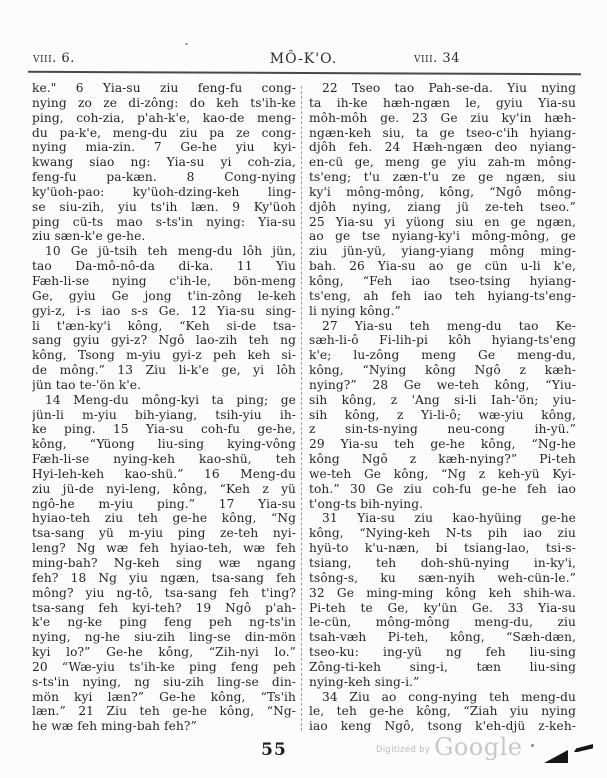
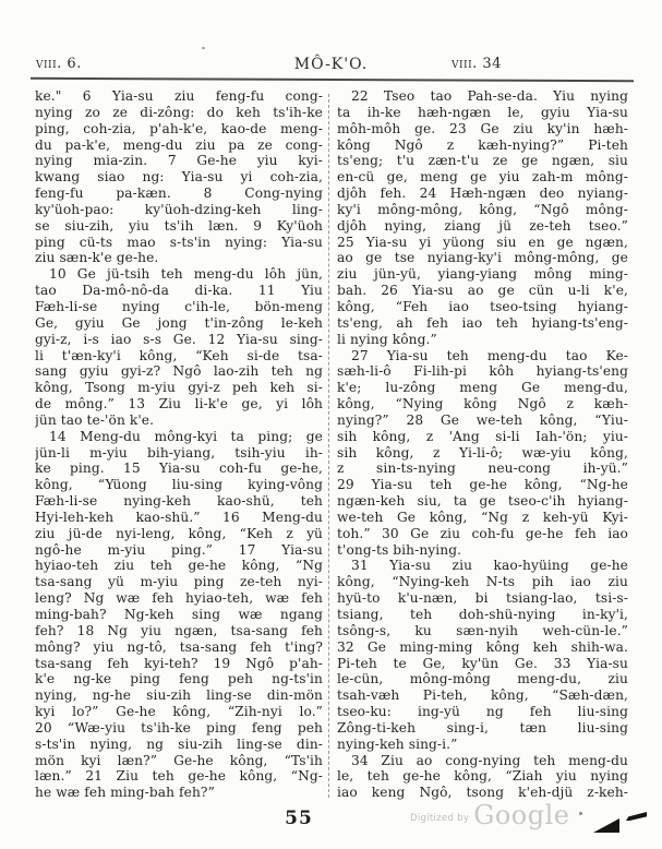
  viii. 6.
  MÔ-K'O.
  viii. 34
  ke." 6 Yia-su ziu feng-fu cong-
  nying zo ze di-zông: do keh ts'ih-ke
  ping, coh-zia, p'ah-k'e, kao-de meng-
  du pa-k'e, meng-du ziu pa ze cong-
  nying mia-zin. 7 Ge-he yiu kyi-
  kwang siao ng: Yia-su yi coh-zia,
  feng-fu pa-kæn. 8 Cong-nying
  ky'üoh-pao: ky'üoh-dzing-keh ling-
  se siu-zih, yiu ts'ih læn. 9 Ky'üoh
  ping cü-ts mao s-ts'in nying: Yia-su
  ziu sæn-k'e ge-he.
  10 Ge jü-tsih teh meng-du lôh jün,
  tao Da-mô-nô-da di-ka. 11 Yiu
  Fæh-li-se nying c'ih-le, bön-meng
  Ge, gyiu Ge jong t'in-zông le-keh
  gyi-z, i-s iao s-s Ge. 12 Yia-su sing-
  li t'æn-ky'i kông, “Keh si-de tsa-
  sang gyiu gyi-z? Ngô lao-zih teh ng
  kông, Tsong m-yiu gyi-z peh keh si-
  de mông.” 13 Ziu li-k'e ge, yi lôh
  jün tao te-'ön k'e.
  14 Meng-du mông-kyi ta ping; ge
  jün-li m-yiu bih-yiang, tsih-yiu ih-
  ke ping. 15 Yia-su coh-fu ge-he,
  kông, “Yüong liu-sing kying-vông
  Fæh-li-se nying-keh kao-shü, teh
  Hyi-leh-keh kao-shü.” 16 Meng-du
  ziu jü-de nyi-leng, kông, “Keh z yü
  ngô-he m-yiu ping.” 17 Yia-su
  hyiao-teh ziu teh ge-he kông, “Ng
  tsa-sang yü m-yiu ping ze-teh nyi-
  leng? Ng wæ feh hyiao-teh, wæ feh
  ming-bah? Ng-keh sing wæ ngang
  feh? 18 Ng yiu ngæn, tsa-sang feh
  mông? yiu ng-tô, tsa-sang feh t'ing?
  tsa-sang feh kyi-teh? 19 Ngô p'ah-
  k'e ng-ke ping feng peh ng-ts'in
  nying, ng-he siu-zih ling-se din-mön
  kyi lo?” Ge-he kông, “Zih-nyi lo.”
  20 “Wæ-yiu ts'ih-ke ping feng peh
  s-ts'in nying, ng siu-zih ling-se din-
  mön kyi læn?” Ge-he kông, “Ts'ih
  læn.” 21 Ziu teh ge-he kông, “Ng-
  he wæ feh ming-bah feh?”
  22 Tseo tao Pah-se-da. Yiu nying
  ta ih-ke hæh-ngæn le, gyiu Yia-su
  môh-môh ge. 23 Ge ziu ky'in hæh-
- ngæn-keh siu, ta ge tseo-c'ih hyiang-
+ kông Ngô z kæh-nying?” Pi-teh
- djôh feh. 24 Hæh-ngæn deo nyiang-
+ ts'eng; t'u zæn-t'u ze ge ngæn, siu
  en-cü ge, meng ge yiu zah-m mông-
- ts'eng; t'u zæn-t'u ze ge ngæn, siu
+ djôh feh. 24 Hæh-ngæn deo nyiang-
  ky'i mông-mông, kông, “Ngô mông-
  djôh nying, ziang jü ze-teh tseo.”
  25 Yia-su yi yüong siu en ge ngæn,
  ao ge tse nyiang-ky'i mông-mông, ge
  ziu jün-yü, yiang-yiang mông ming-
  bah. 26 Yia-su ao ge cün u-li k'e,
  kông, “Feh iao tseo-tsing hyiang-
  ts'eng, ah feh iao teh hyiang-ts'eng-
  li nying kông.”
  27 Yia-su teh meng-du tao Ke-
  sæh-li-ô Fi-lih-pi kôh hyiang-ts'eng
  k'e; lu-zông meng Ge meng-du,
  kông, “Nying kông Ngô z kæh-
  nying?” 28 Ge we-teh kông, “Yiu-
  sih kông, z 'Ang si-li Iah-'ön; yiu-
  sih kông, z Yi-li-ô; wæ-yiu kông,
  z sin-ts-nying neu-cong ih-yü.”
  29 Yia-su teh ge-he kông, “Ng-he
- kông Ngô z kæh-nying?” Pi-teh
+ ngæn-keh siu, ta ge tseo-c'ih hyiang-
  we-teh Ge kông, “Ng z keh-yü Kyi-
  toh.” 30 Ge ziu coh-fu ge-he feh iao
  t'ong-ts bih-nying.
  31 Yia-su ziu kao-hyüing ge-he
  kông, “Nying-keh N-ts pih iao ziu
  hyü-to k'u-næn, bi tsiang-lao, tsi-s-
  tsiang, teh doh-shü-nying in-ky'i,
  tsông-s, ku sæn-nyih weh-cün-le.”
  32 Ge ming-ming kông keh shih-wa.
  Pi-teh te Ge, ky'ün Ge. 33 Yia-su
  le-cün, mông-mông meng-du, ziu
  tsah-væh Pi-teh, kông, “Sæh-dæn,
  tseo-ku: ing-yü ng feh liu-sing
  Zông-ti-keh sing-i, tæn liu-sing
  nying-keh sing-i.”
  34 Ziu ao cong-nying teh meng-du
  le, teh ge-he kông, “Ziah yiu nying
  iao keng Ngô, tsong k'eh-djü z-keh-
  55
  Digitized by
  Google
